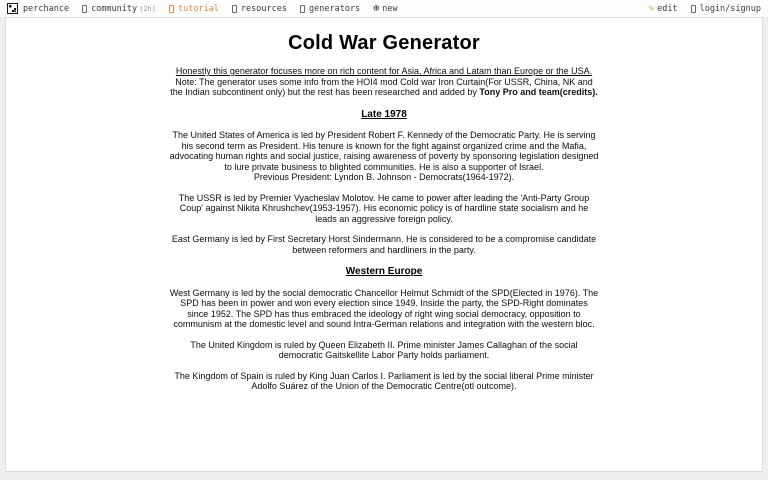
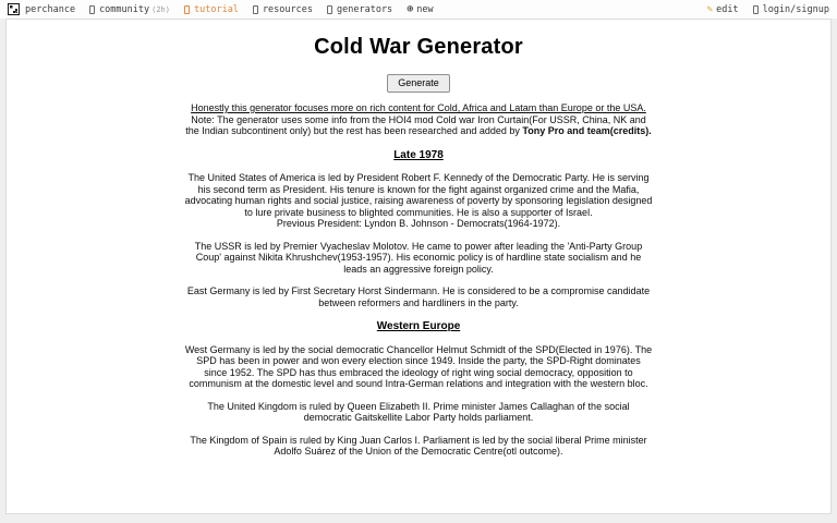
  perchance
  community
  (2h)
  tutorial
  resources
  generators
  ⊕
  new
  ✎
  edit
  login/signup
  Cold War Generator
+ Generate
- Honestly this generator focuses more on rich content for Asia, Africa and Latam than Europe or the USA.
+ Honestly this generator focuses more on rich content for Cold, Africa and Latam than Europe or the USA.
  Note: The generator uses some info from the HOI4 mod Cold war Iron Curtain(For USSR, China, NK and the Indian subcontinent only) but the rest has been researched and added by Tony Pro and team(credits).
  Late 1978
  The United States of America is led by President Robert F. Kennedy of the Democratic Party. He is serving his second term as President. His tenure is known for the fight against organized crime and the Mafia, advocating human rights and social justice, raising awareness of poverty by sponsoring legislation designed to lure private business to blighted communities. He is also a supporter of Israel.
  Previous President: Lyndon B. Johnson - Democrats(1964-1972).
  The USSR is led by Premier Vyacheslav Molotov. He came to power after leading the 'Anti-Party Group Coup' against Nikita Khrushchev(1953-1957). His economic policy is of hardline state socialism and he leads an aggressive foreign policy.
  East Germany is led by First Secretary Horst Sindermann. He is considered to be a compromise candidate between reformers and hardliners in the party.
  Western Europe
  West Germany is led by the social democratic Chancellor Helmut Schmidt of the SPD(Elected in 1976). The SPD has been in power and won every election since 1949. Inside the party, the SPD-Right dominates since 1952. The SPD has thus embraced the ideology of right wing social democracy, opposition to communism at the domestic level and sound Intra-German relations and integration with the western bloc.
  The United Kingdom is ruled by Queen Elizabeth II. Prime minister James Callaghan of the social democratic Gaitskellite Labor Party holds parliament.
  The Kingdom of Spain is ruled by King Juan Carlos I. Parliament is led by the social liberal Prime minister Adolfo Suárez of the Union of the Democratic Centre(otl outcome).
